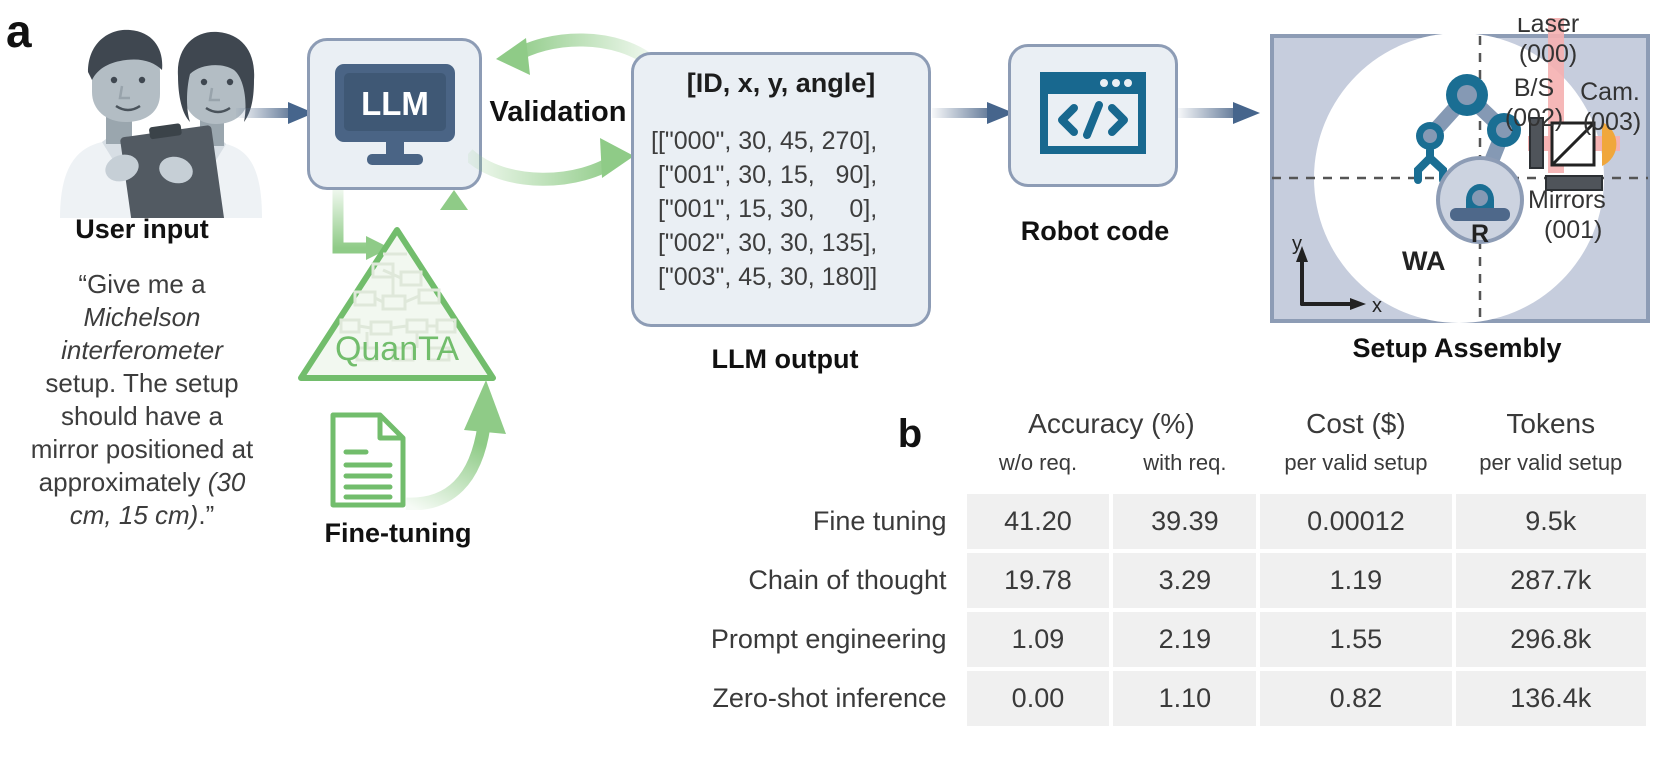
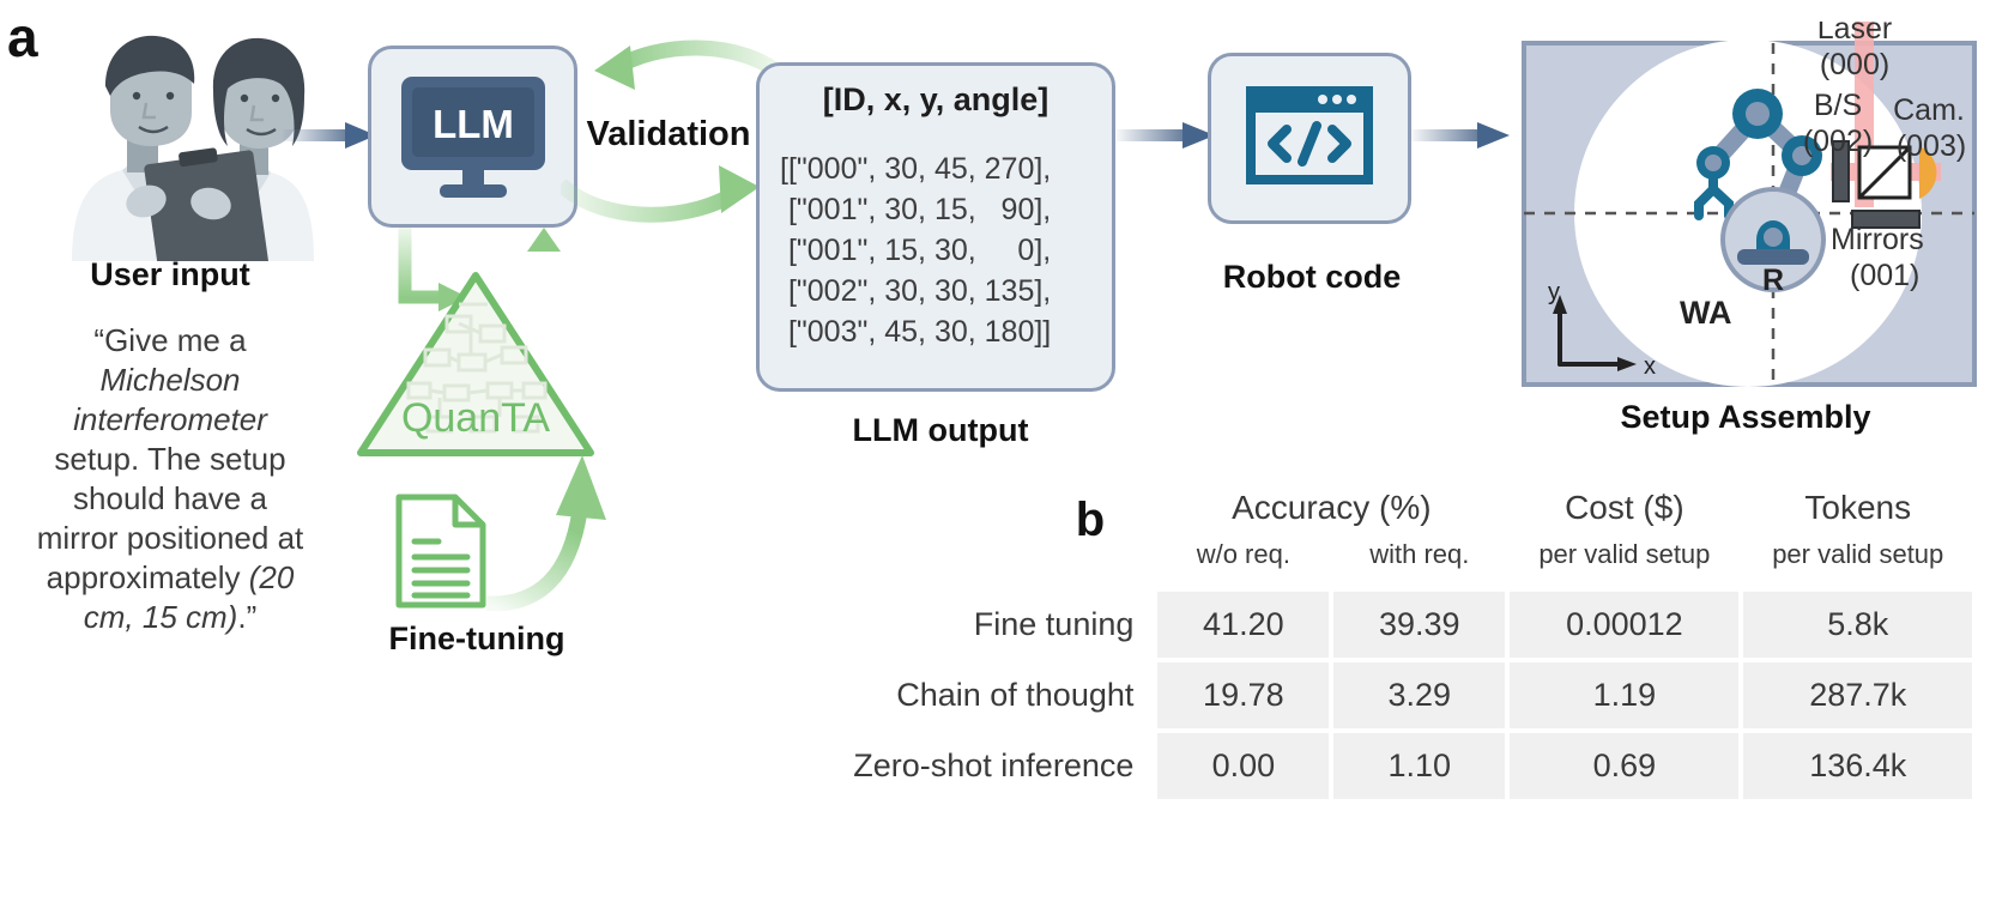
  a
  User input
- “Give me a Michelson interferometer setup. The setup should have a mirror positioned at approximately (30 cm, 15 cm).”
+ “Give me a Michelson interferometer setup. The setup should have a mirror positioned at approximately (20 cm, 15 cm).”
  LLM
  Validation
  QuanTA
  Fine-tuning
  [ID, x, y, angle]
  [["000", 30, 45, 270],
  ["001", 30, 15, 90],
  ["001", 15, 30, 0],
  ["002", 30, 30, 135],
  ["003", 45, 30, 180]]
  LLM output
  Robot code
  R
  y
  x
  WA
  Laser
  (000)
  B/S
  (002)
  Cam.
  (003)
  Mirrors
  (001)
  Setup Assembly
  b
  	Accuracy (%)	Cost ($)	Tokens
  	w/o req.	with req.	per valid setup	per valid setup
- Fine tuning	41.20	39.39	0.00012	9.5k
+ Fine tuning	41.20	39.39	0.00012	5.8k
  Chain of thought	19.78	3.29	1.19	287.7k
- Prompt engineering	1.09	2.19	1.55	296.8k
- Zero-shot inference	0.00	1.10	0.82	136.4k
+ Zero-shot inference	0.00	1.10	0.69	136.4k
